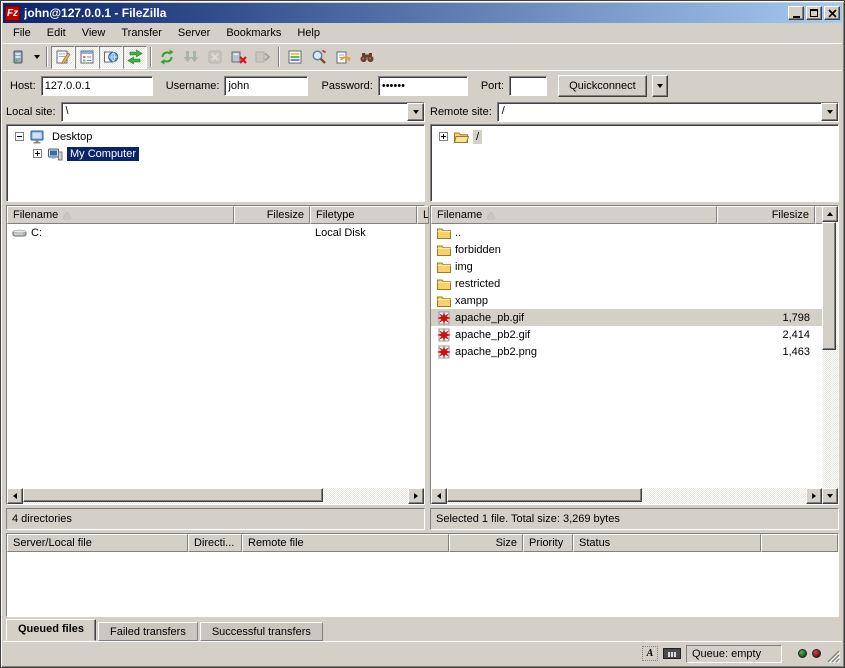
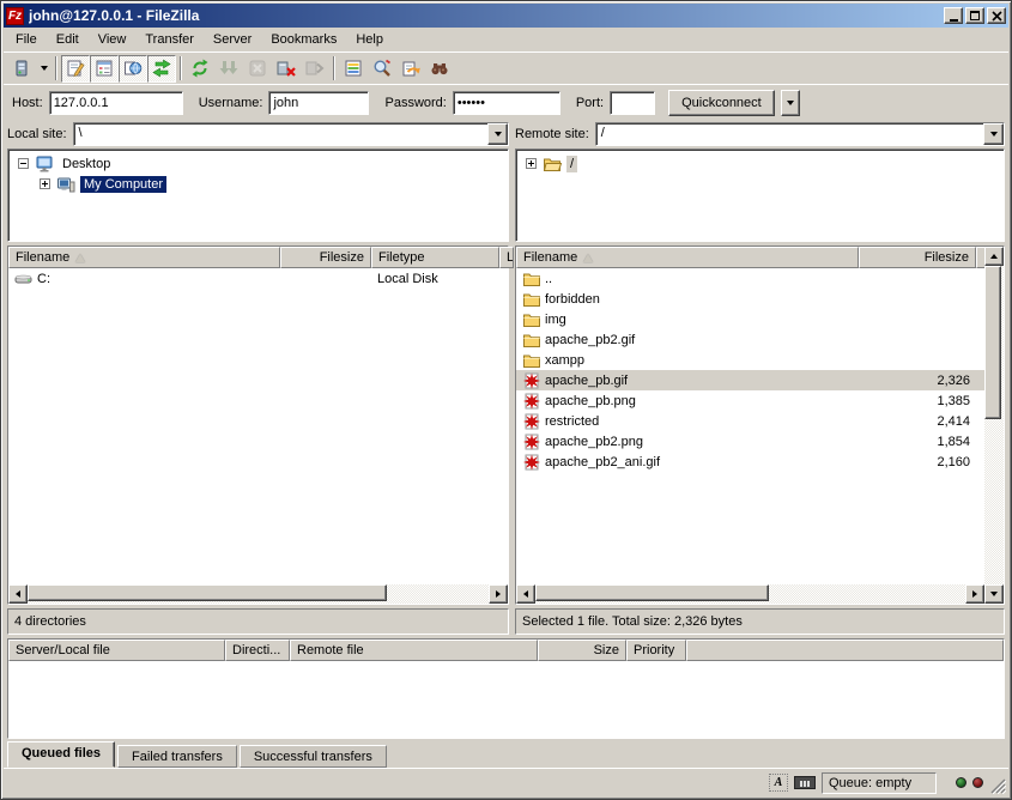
  Fz
  john@127.0.0.1 - FileZilla
  File
  Edit
  View
  Transfer
  Server
  Bookmarks
  Help
  Host:
  127.0.0.1
  Username:
  john
  Password:
  ••••••
  Port:
  Quickconnect
  Local site:
  \
  Desktop
  My Computer
  Filename
  Filesize
  Filetype
  L
  C:
  Local Disk
  4 directories
  Remote site:
  /
  /
  Filename
  Filesize
  ..
  forbidden
  img
- restricted
+ apache_pb2.gif
  xampp
  apache_pb.gif
- 1,798
+ 2,326
+ apache_pb.png
+ 1,385
- apache_pb2.gif
+ restricted
  2,414
  apache_pb2.png
- 1,463
+ 1,854
+ apache_pb2_ani.gif
+ 2,160
- Selected 1 file. Total size: 3,269 bytes
+ Selected 1 file. Total size: 2,326 bytes
  Server/Local file
  Directi...
  Remote file
  Size
  Priority
- Status
  Queued files
  Failed transfers
  Successful transfers
  A
  Queue: empty
